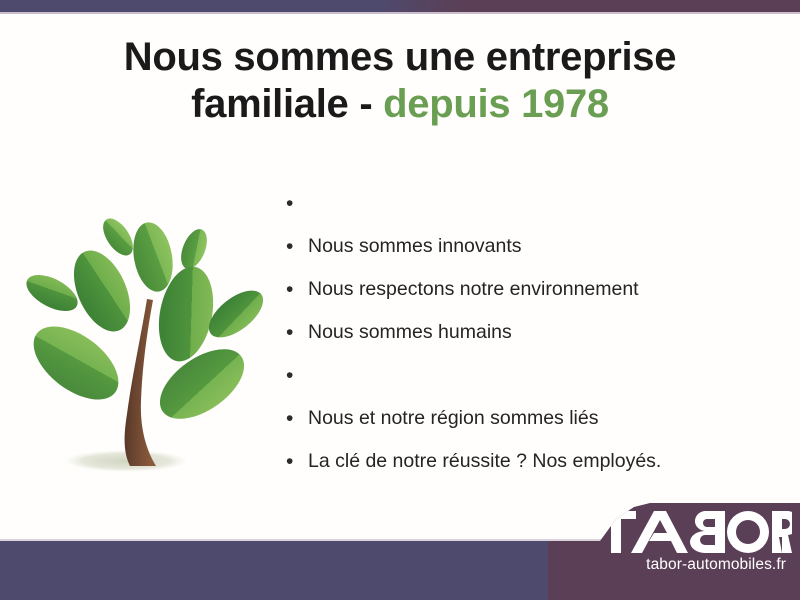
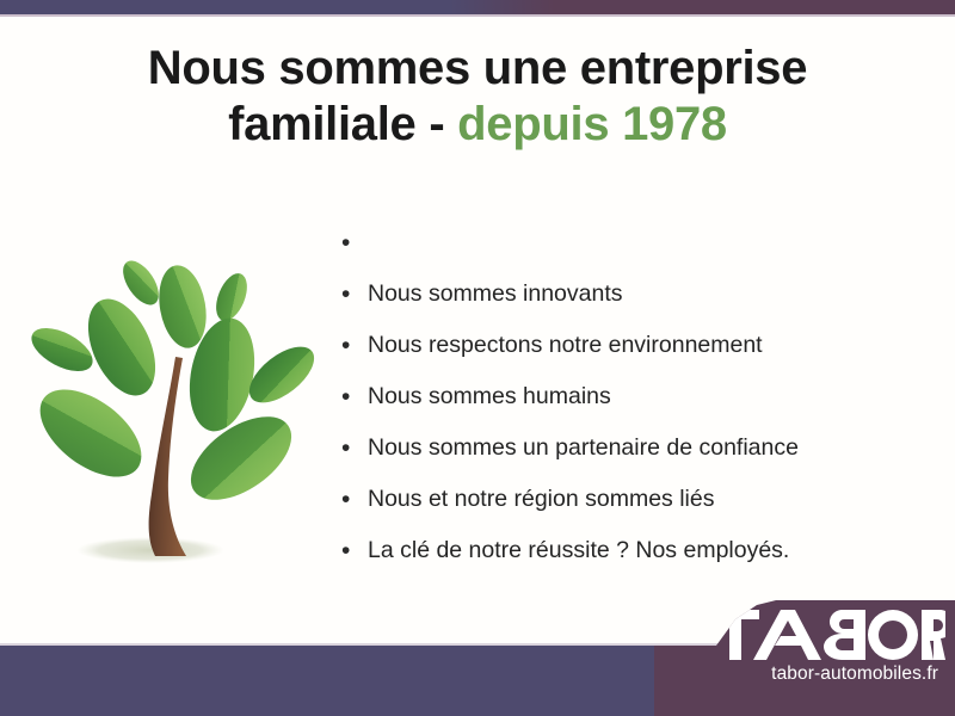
  Nous sommes une entreprise
  familiale - depuis 1978
  •
  •
  Nous sommes innovants
  •
  Nous respectons notre environnement
  •
  Nous sommes humains
  •
+ Nous sommes un partenaire de confiance
  •
  Nous et notre région sommes liés
  •
  La clé de notre réussite ? Nos employés.
  tabor-automobiles.fr
